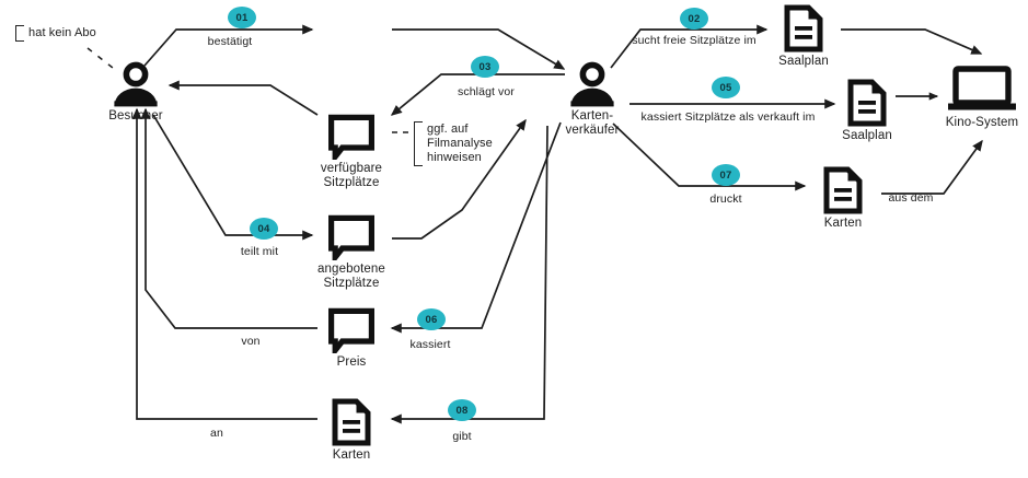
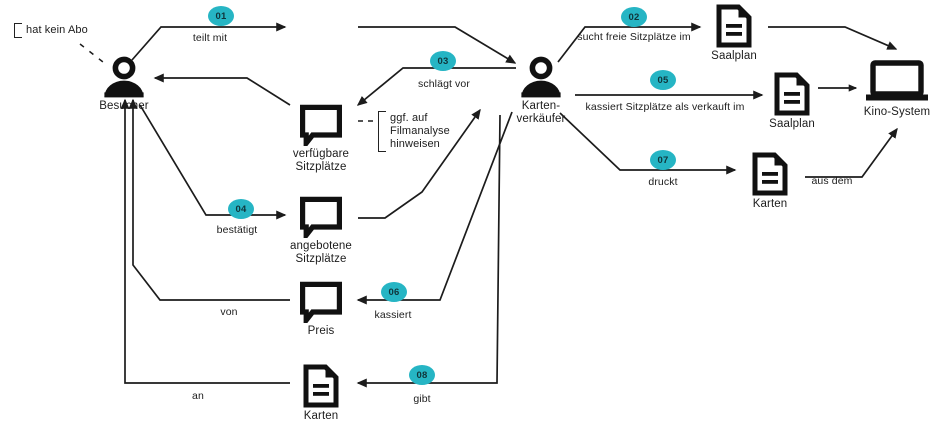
  Besucher
  Karten-
  verkäufer
  verfügbare
  Sitzplätze
  angebotene
  Sitzplätze
  Preis
  Karten
  Saalplan
  Saalplan
  Karten
  Kino-System
  01
  02
  03
  04
  05
  06
  07
  08
- bestätigt
+ teilt mit
  sucht freie Sitzplätze im
  schlägt vor
- teilt mit
+ bestätigt
  kassiert Sitzplätze als verkauft im
  kassiert
  druckt
  gibt
  von
  an
  aus dem
  hat kein Abo
  ggf. auf
  Filmanalyse
  hinweisen
